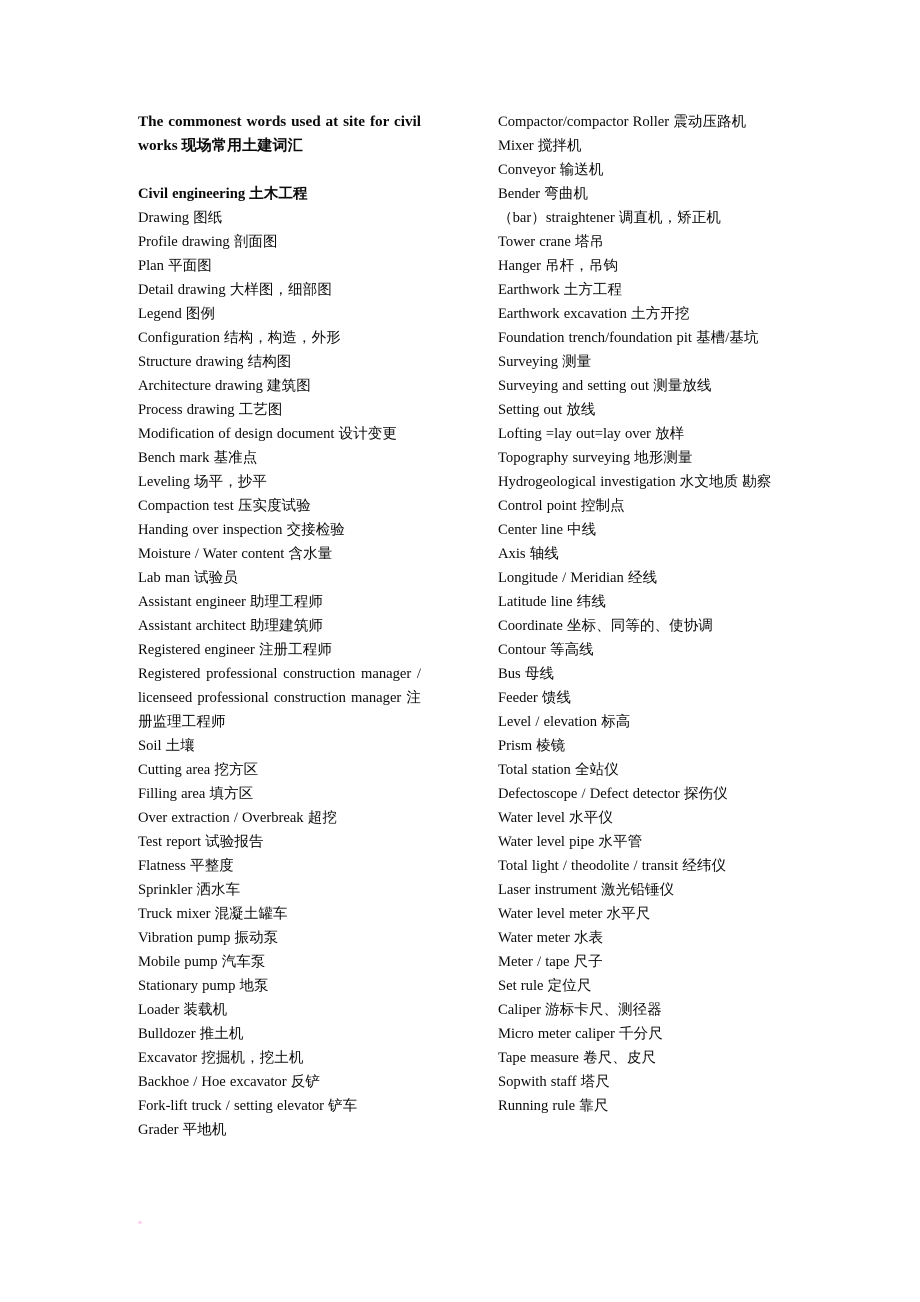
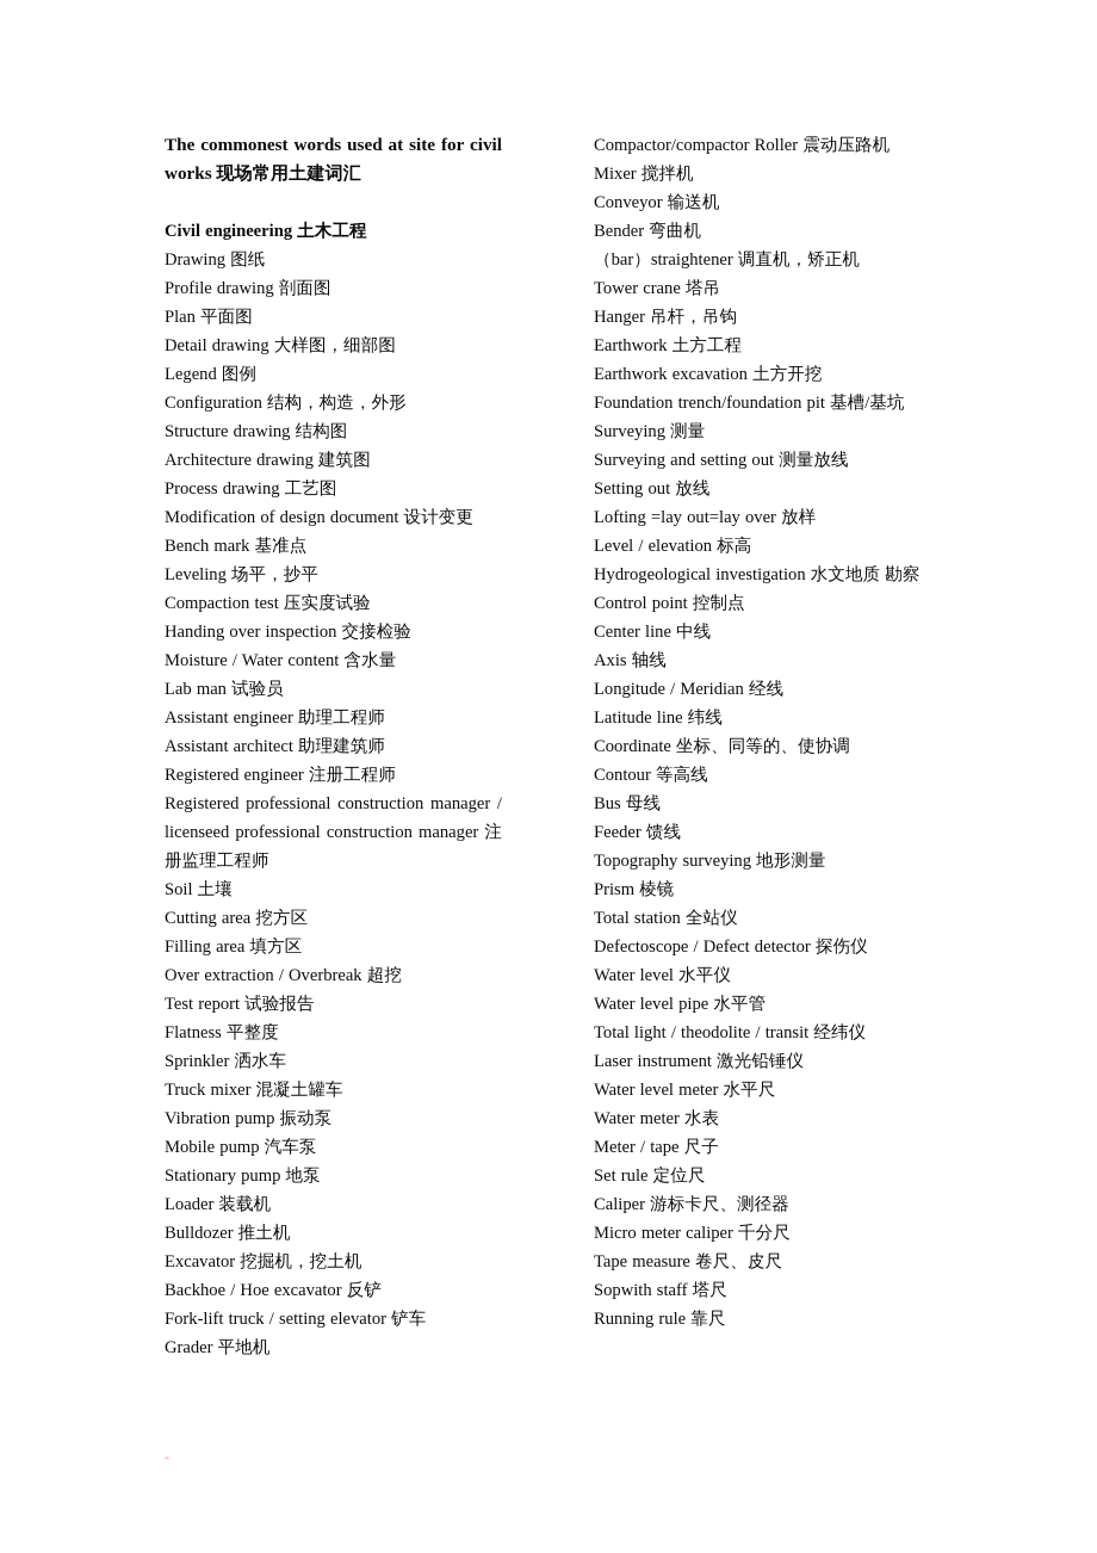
  The commonest words used at site for civil works 现场常用土建词汇
  Civil engineering 土木工程
  Drawing 图纸
  Profile drawing 剖面图
  Plan 平面图
  Detail drawing 大样图，细部图
  Legend 图例
  Configuration 结构，构造，外形
  Structure drawing 结构图
  Architecture drawing 建筑图
  Process drawing 工艺图
  Modification of design document 设计变更
  Bench mark 基准点
  Leveling 场平，抄平
  Compaction test 压实度试验
  Handing over inspection 交接检验
  Moisture / Water content 含水量
  Lab man 试验员
  Assistant engineer 助理工程师
  Assistant architect 助理建筑师
  Registered engineer 注册工程师
  Registered professional construction manager / licenseed professional construction manager 注册监理工程师
  Soil 土壤
  Cutting area 挖方区
  Filling area 填方区
  Over extraction / Overbreak 超挖
  Test report 试验报告
  Flatness 平整度
  Sprinkler 洒水车
  Truck mixer 混凝土罐车
  Vibration pump 振动泵
  Mobile pump 汽车泵
  Stationary pump 地泵
  Loader 装载机
  Bulldozer 推土机
  Excavator 挖掘机，挖土机
  Backhoe / Hoe excavator 反铲
  Fork-lift truck / setting elevator 铲车
  Grader 平地机
  Compactor/compactor Roller 震动压路机
  Mixer 搅拌机
  Conveyor 输送机
  Bender 弯曲机
  （bar）straightener 调直机，矫正机
  Tower crane 塔吊
  Hanger 吊杆，吊钩
  Earthwork 土方工程
  Earthwork excavation 土方开挖
  Foundation trench/foundation pit 基槽/基坑
  Surveying 测量
  Surveying and setting out 测量放线
  Setting out 放线
  Lofting =lay out=lay over 放样
- Topography surveying 地形测量
+ Level / elevation 标高
  Hydrogeological investigation 水文地质 勘察
  Control point 控制点
  Center line 中线
  Axis 轴线
  Longitude / Meridian 经线
  Latitude line 纬线
  Coordinate 坐标、同等的、使协调
  Contour 等高线
  Bus 母线
  Feeder 馈线
- Level / elevation 标高
+ Topography surveying 地形测量
  Prism 棱镜
  Total station 全站仪
  Defectoscope / Defect detector 探伤仪
  Water level 水平仪
  Water level pipe 水平管
  Total light / theodolite / transit 经纬仪
  Laser instrument 激光铅锤仪
  Water level meter 水平尺
  Water meter 水表
  Meter / tape 尺子
  Set rule 定位尺
  Caliper 游标卡尺、测径器
  Micro meter caliper 千分尺
  Tape measure 卷尺、皮尺
  Sopwith staff 塔尺
  Running rule 靠尺
